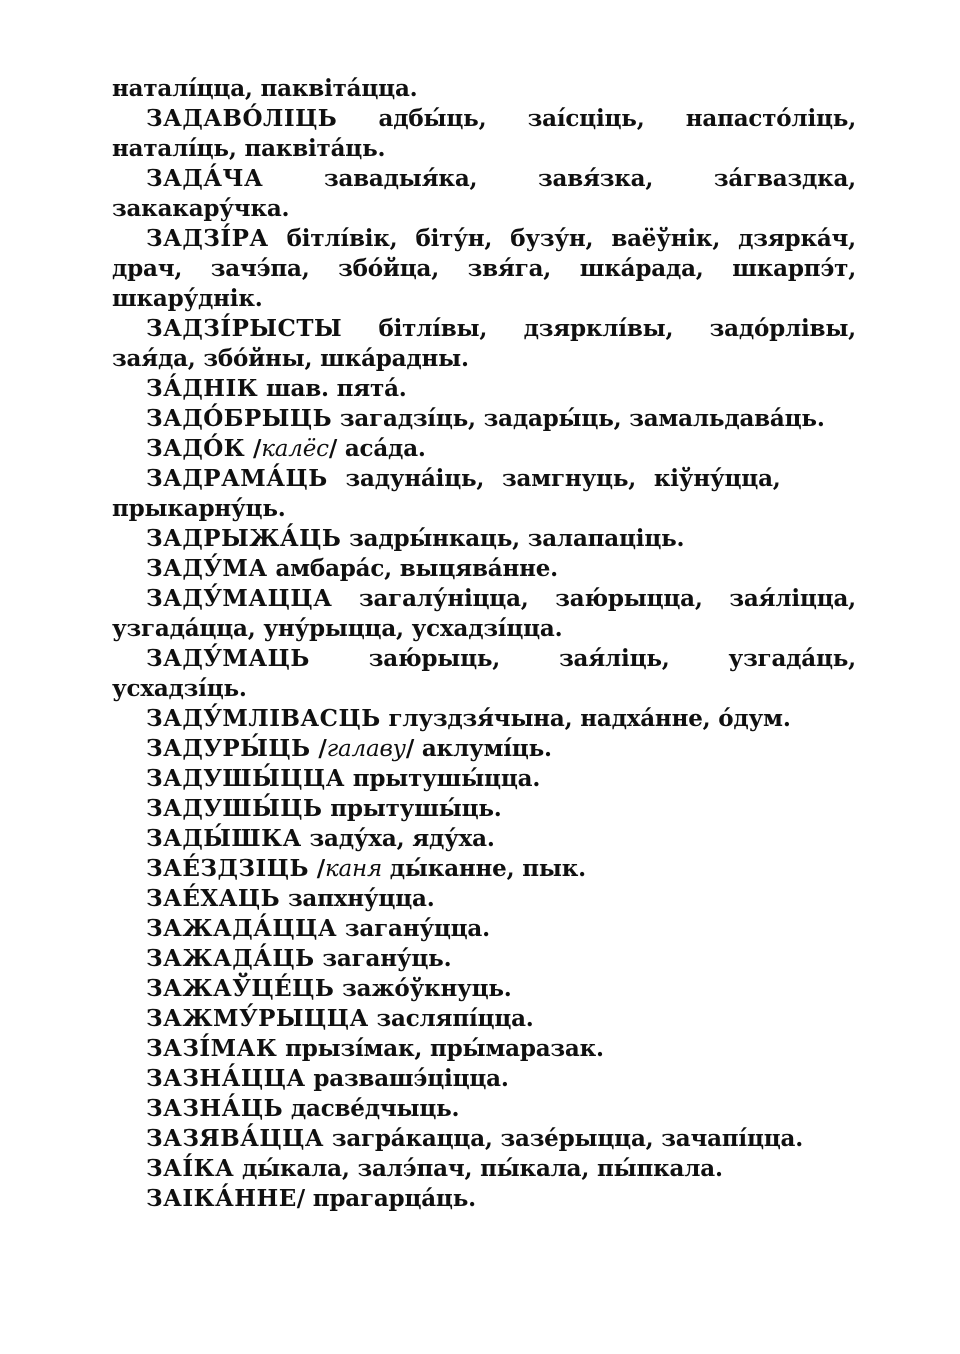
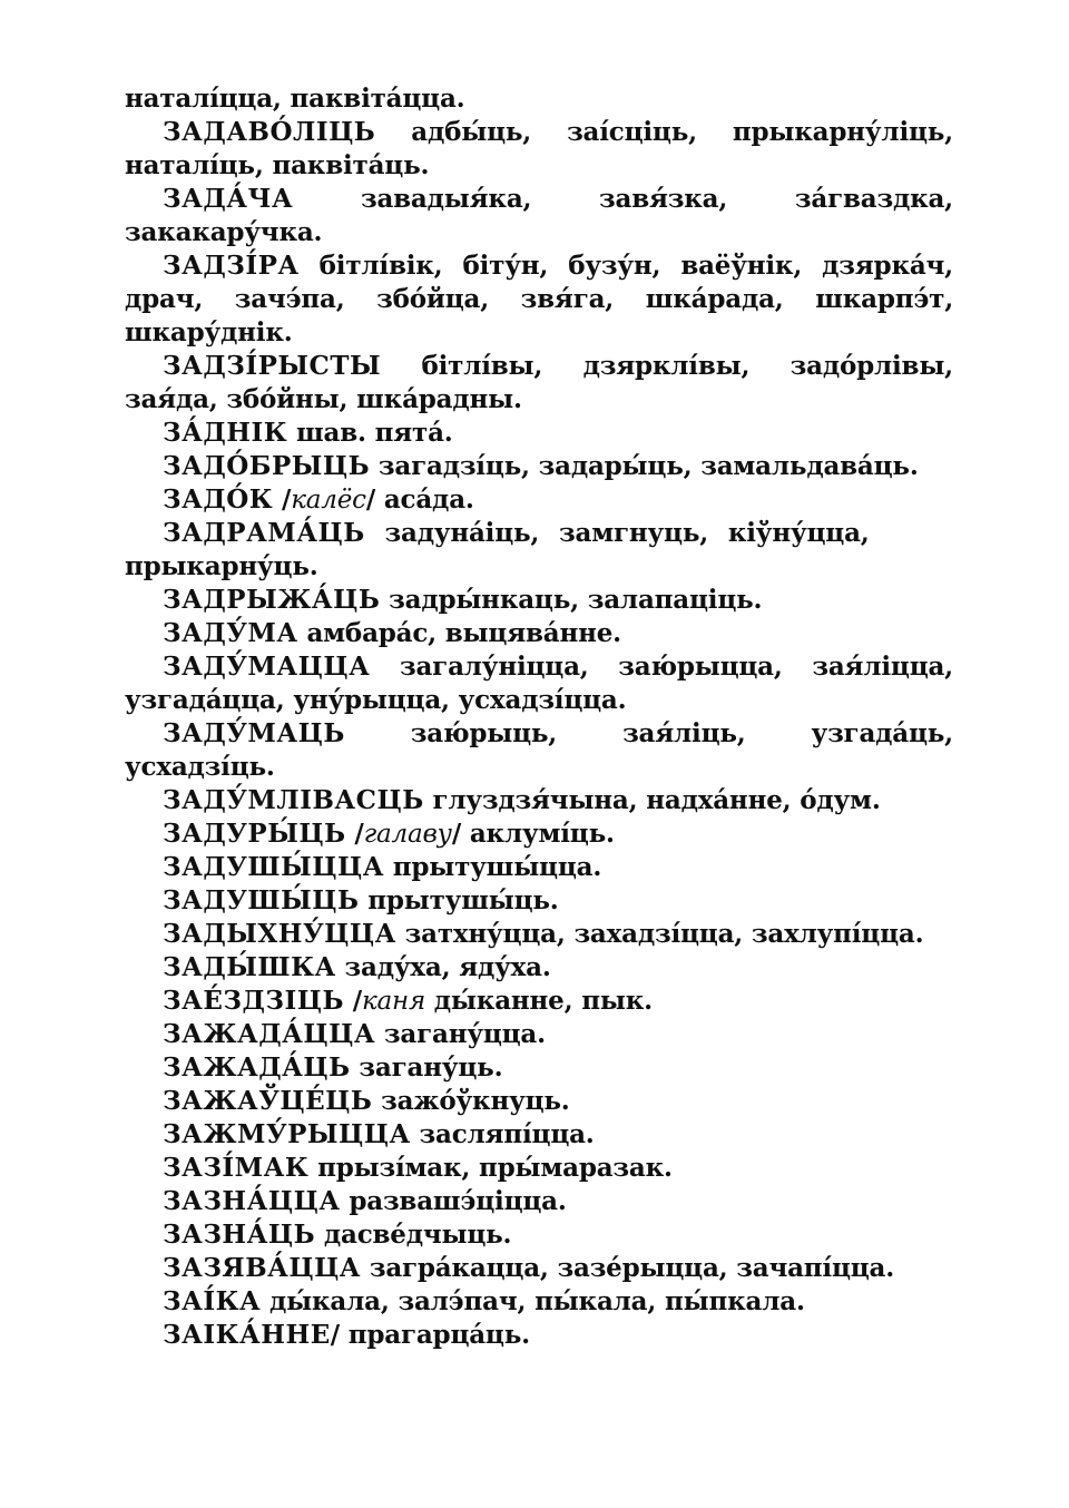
  наталі́цца, паквіта́цца.
- ЗАДАВО́ЛІЦЬ адбы́ць, заі́сціць, напасто́ліць, наталі́ць, паквіта́ць.
+ ЗАДАВО́ЛІЦЬ адбы́ць, заі́сціць, прыкарну́ліць, наталі́ць, паквіта́ць.
  ЗАДА́ЧА завадыя́ка, завя́зка, за́гваздка, закакару́чка.
  ЗАДЗІ́РА бітлі́вік, біту́н, бузу́н, ваёўнік, дзярка́ч, драч, зачэ́па, збо́йца, звя́га, шка́рада, шкарпэ́т, шкару́днік.
  ЗАДЗІ́РЫСТЫ бітлі́вы, дзярклі́вы, задо́рлівы, зая́да, збо́йны, шка́радны.
  ЗА́ДНІК шав. пята́.
  ЗАДО́БРЫЦЬ загадзі́ць, задары́ць, замальдава́ць.
  ЗАДО́К /калёс/ аса́да.
  ЗАДРАМА́ЦЬ задуна́іць, замгнуць, кіўну́цца,
  прыкарну́ць.
  ЗАДРЫЖА́ЦЬ задры́нкаць, залапаціць.
  ЗАДУ́МА амбара́с, выцява́нне.
  ЗАДУ́МАЦЦА загалу́ніцца, заю́рыцца, зая́ліцца, узгада́цца, уну́рыцца, усхадзі́цца.
  ЗАДУ́МАЦЬ заю́рыць, зая́ліць, узгада́ць, усхадзі́ць.
  ЗАДУ́МЛІВАСЦЬ глуздзя́чына, надха́нне, о́дум.
  ЗАДУРЫ́ЦЬ /галаву/ аклумі́ць.
  ЗАДУШЫ́ЦЦА прытушы́цца.
  ЗАДУШЫ́ЦЬ прытушы́ць.
+ ЗАДЫХНУ́ЦЦА затхну́цца, захадзі́цца, захлупі́цца.
  ЗАДЫ́ШКА заду́ха, яду́ха.
  ЗАЕ́ЗДЗІЦЬ /каня ды́канне, пык.
- ЗАЕ́ХАЦЬ запхну́цца.
  ЗАЖАДА́ЦЦА загану́цца.
  ЗАЖАДА́ЦЬ загану́ць.
  ЗАЖАЎЦЕ́ЦЬ зажо́ўкнуць.
  ЗАЖМУ́РЫЦЦА засляпі́цца.
  ЗАЗІ́МАК прызі́мак, пры́маразак.
  ЗАЗНА́ЦЦА развашэ́ціцца.
  ЗАЗНА́ЦЬ дасве́дчыць.
  ЗАЗЯВА́ЦЦА загра́кацца, зазе́рыцца, зачапі́цца.
  ЗАІ́КА ды́кала, залэ́пач, пы́кала, пы́пкала.
  ЗАІКА́ННЕ/ прагарца́ць.
